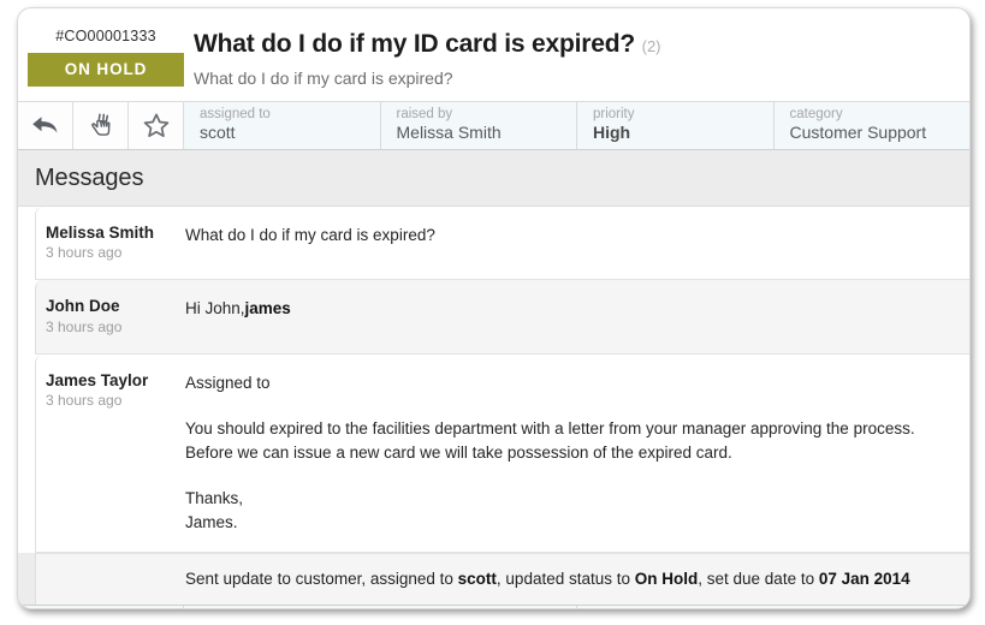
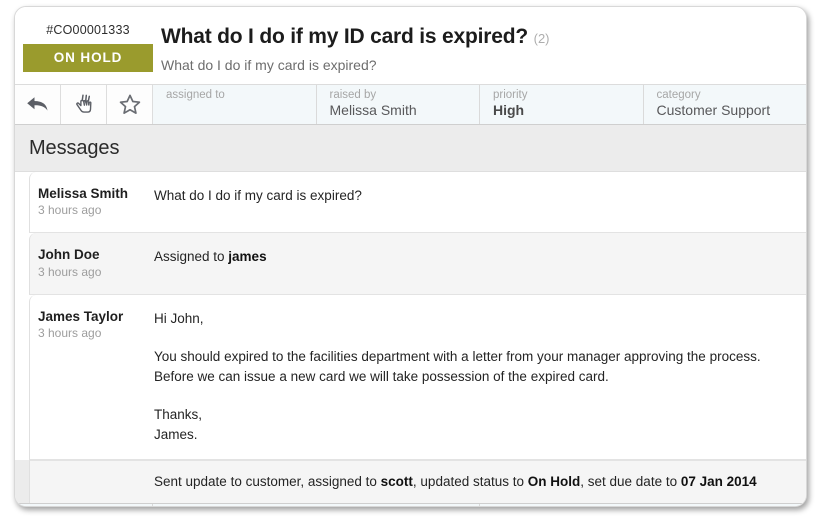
  #CO00001333
  ON HOLD
  What do I do if my ID card is expired? (2)
  What do I do if my card is expired?
  assigned to
- scott
  raised by
  Melissa Smith
  priority
  High
  category
  Customer Support
  Messages
  Melissa Smith
  3 hours ago
  What do I do if my card is expired?
  John Doe
  3 hours ago
- Hi John,james
+ Assigned to james
  James Taylor
  3 hours ago
- Assigned to
+ Hi John,
  You should expired to the facilities department with a letter from your manager approving the process.
  Before we can issue a new card we will take possession of the expired card.
  Thanks,
  James.
  Sent update to customer, assigned to scott, updated status to On Hold, set due date to 07 Jan 2014
